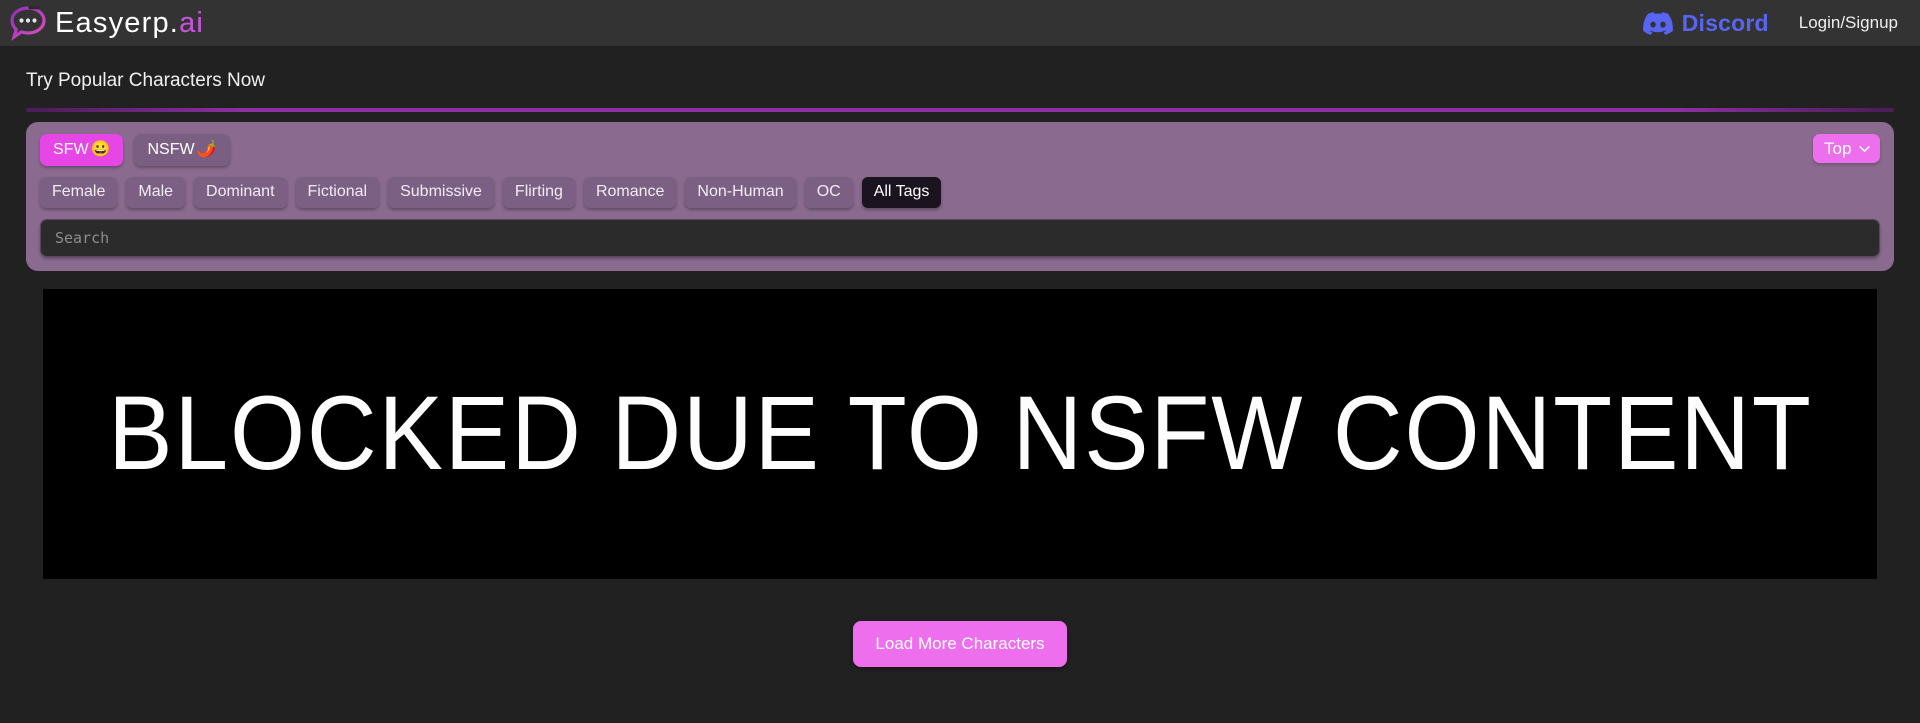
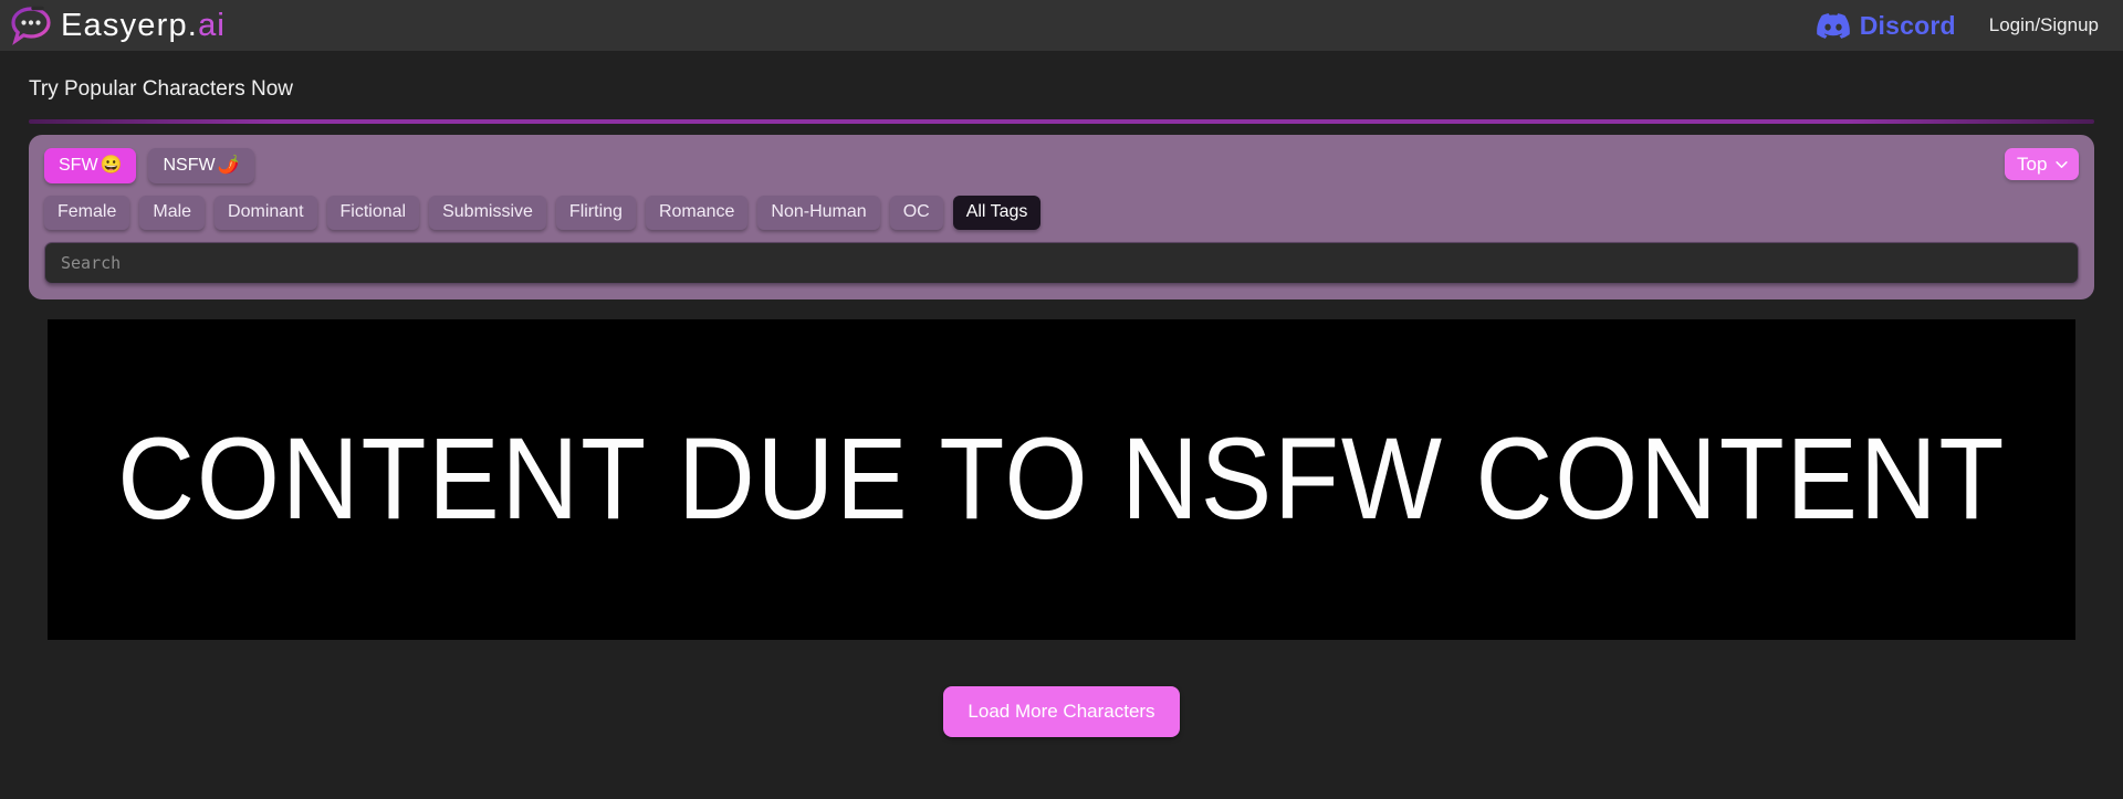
  Easyerp.ai
  Discord
  Login/Signup
  Try Popular Characters Now
  SFW
  😀
  NSFW
  🌶️
  Top
  Female
  Male
  Dominant
  Fictional
  Submissive
  Flirting
  Romance
  Non-Human
  OC
  All Tags
  Search
- BLOCKED DUE TO NSFW CONTENT
+ CONTENT DUE TO NSFW CONTENT
  Load More Characters
